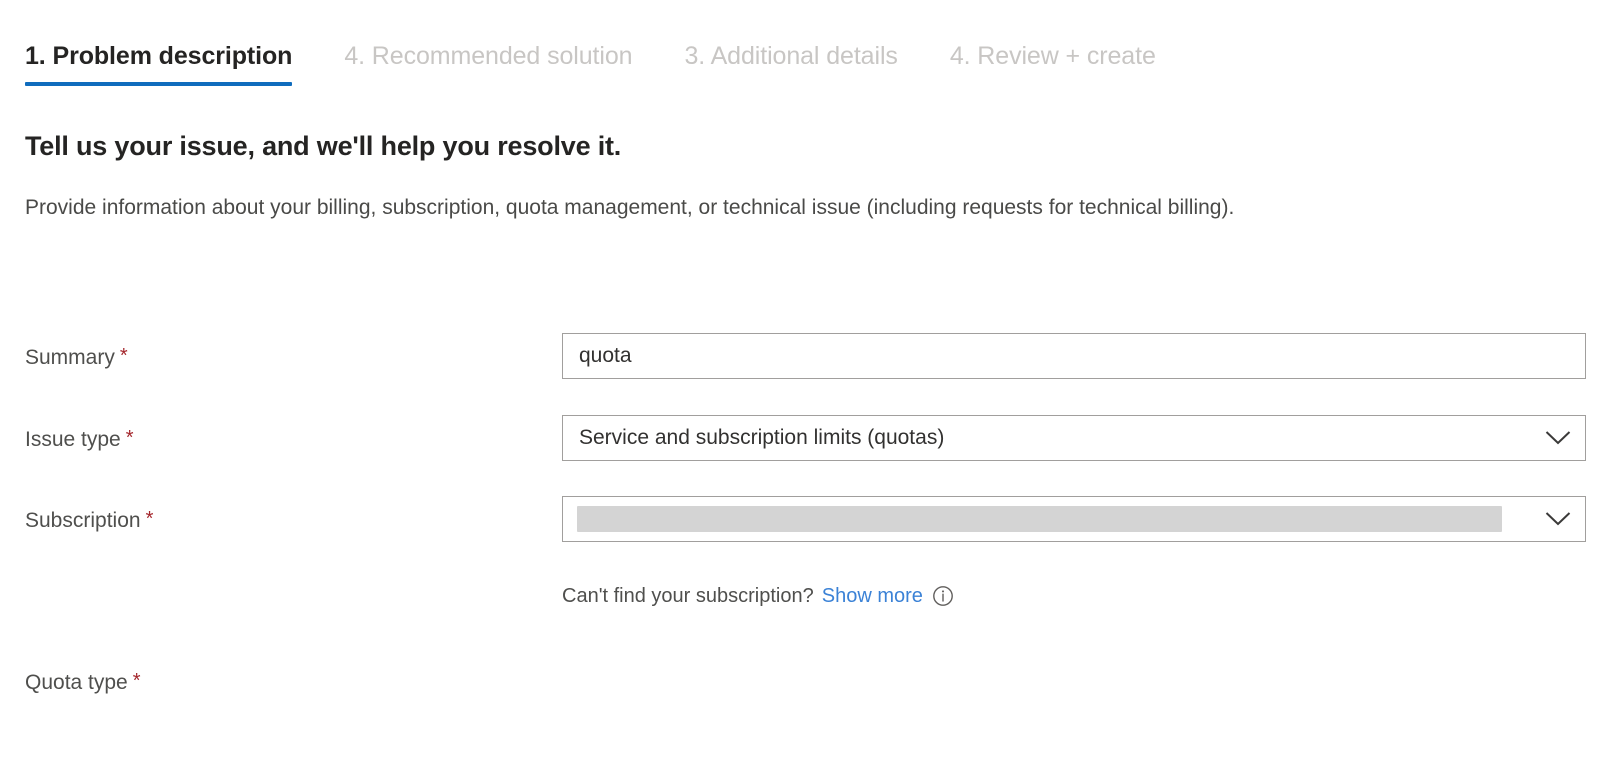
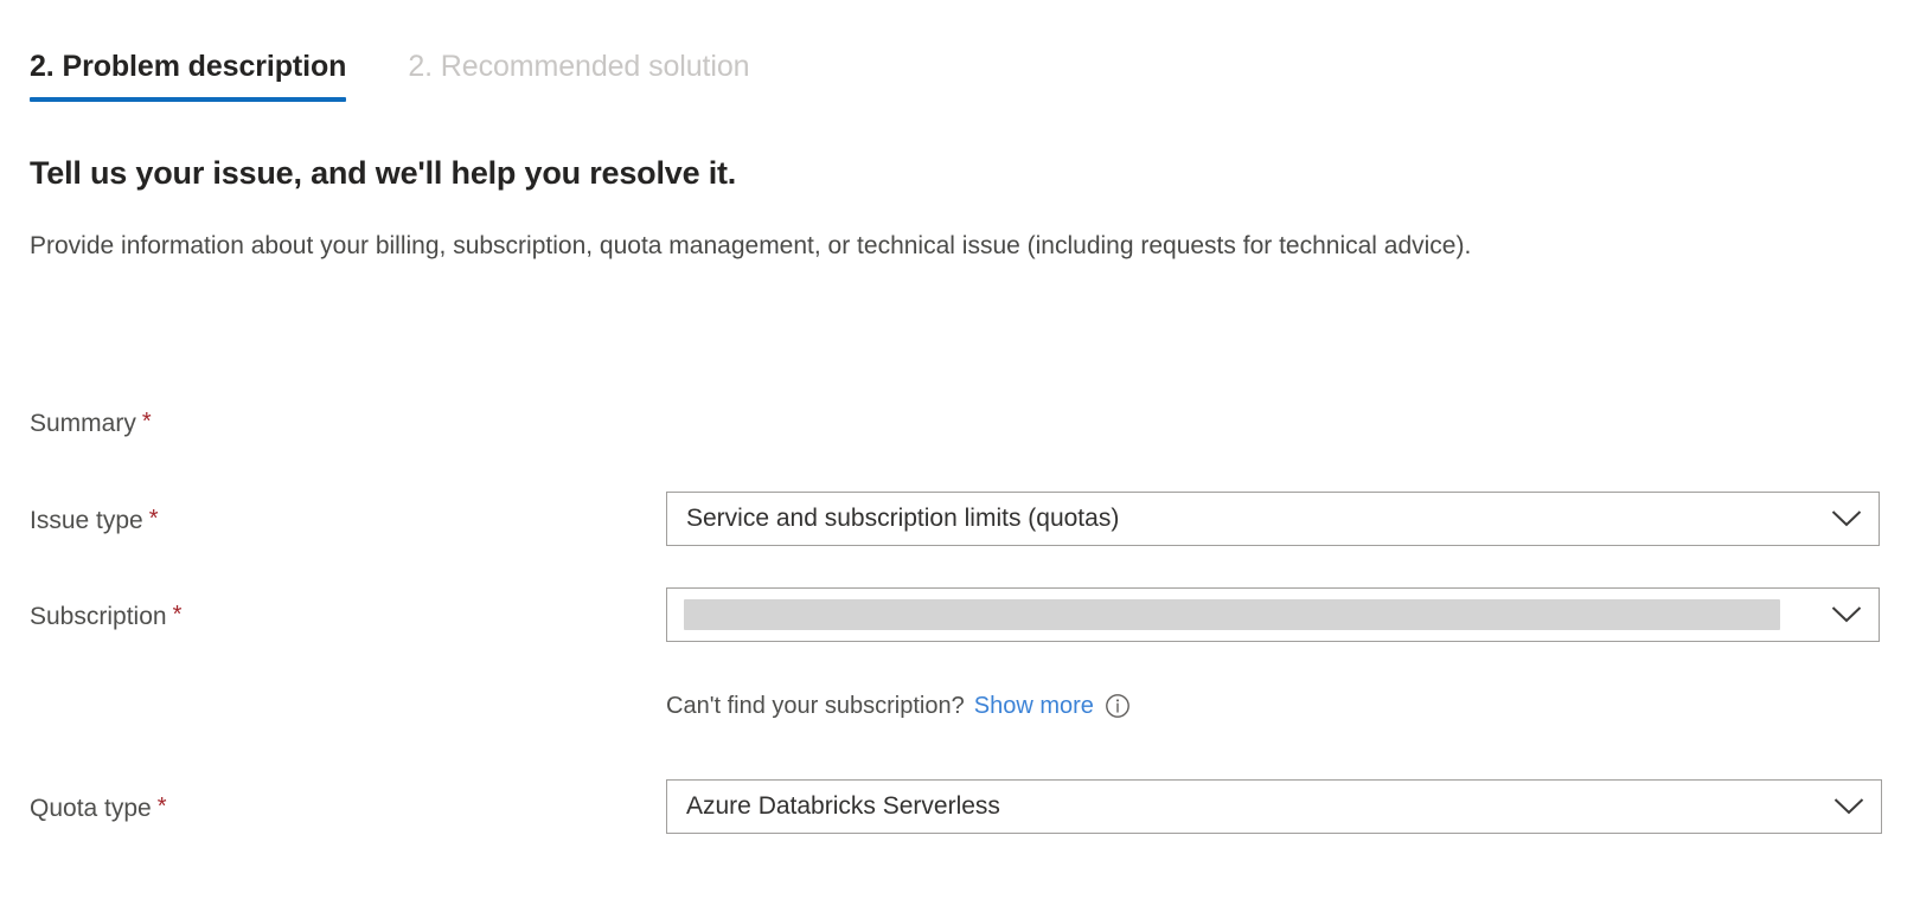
- 1. Problem description
+ 2. Problem description
- 4. Recommended solution
+ 2. Recommended solution
- 3. Additional details
- 4. Review + create
  Tell us your issue, and we'll help you resolve it.
- Provide information about your billing, subscription, quota management, or technical issue (including requests for technical billing).
+ Provide information about your billing, subscription, quota management, or technical issue (including requests for technical advice).
  Summary *
- quota
  Issue type *
  Service and subscription limits (quotas)
  Subscription *
  Can't find your subscription?
  Show more
  Quota type *
+ Azure Databricks Serverless
